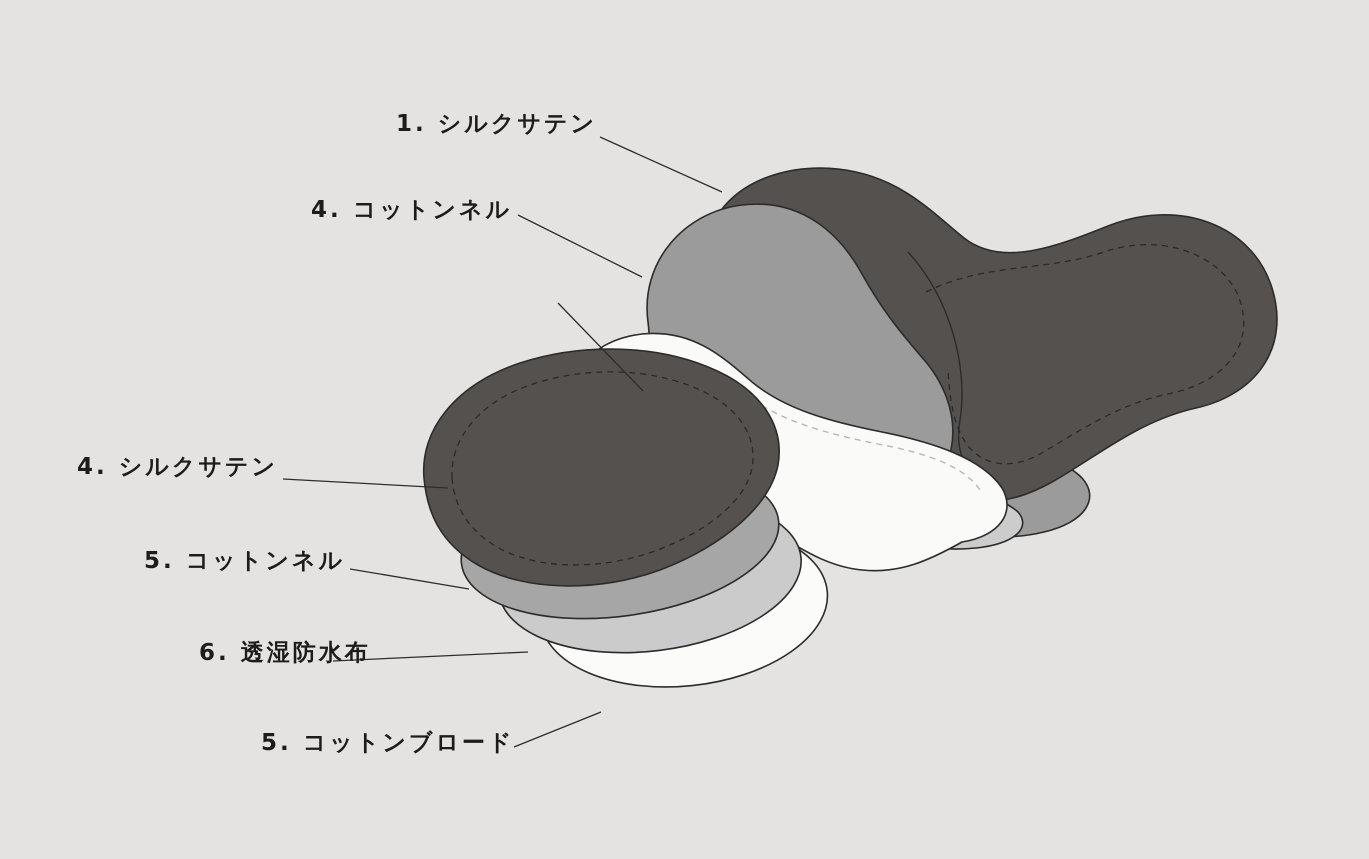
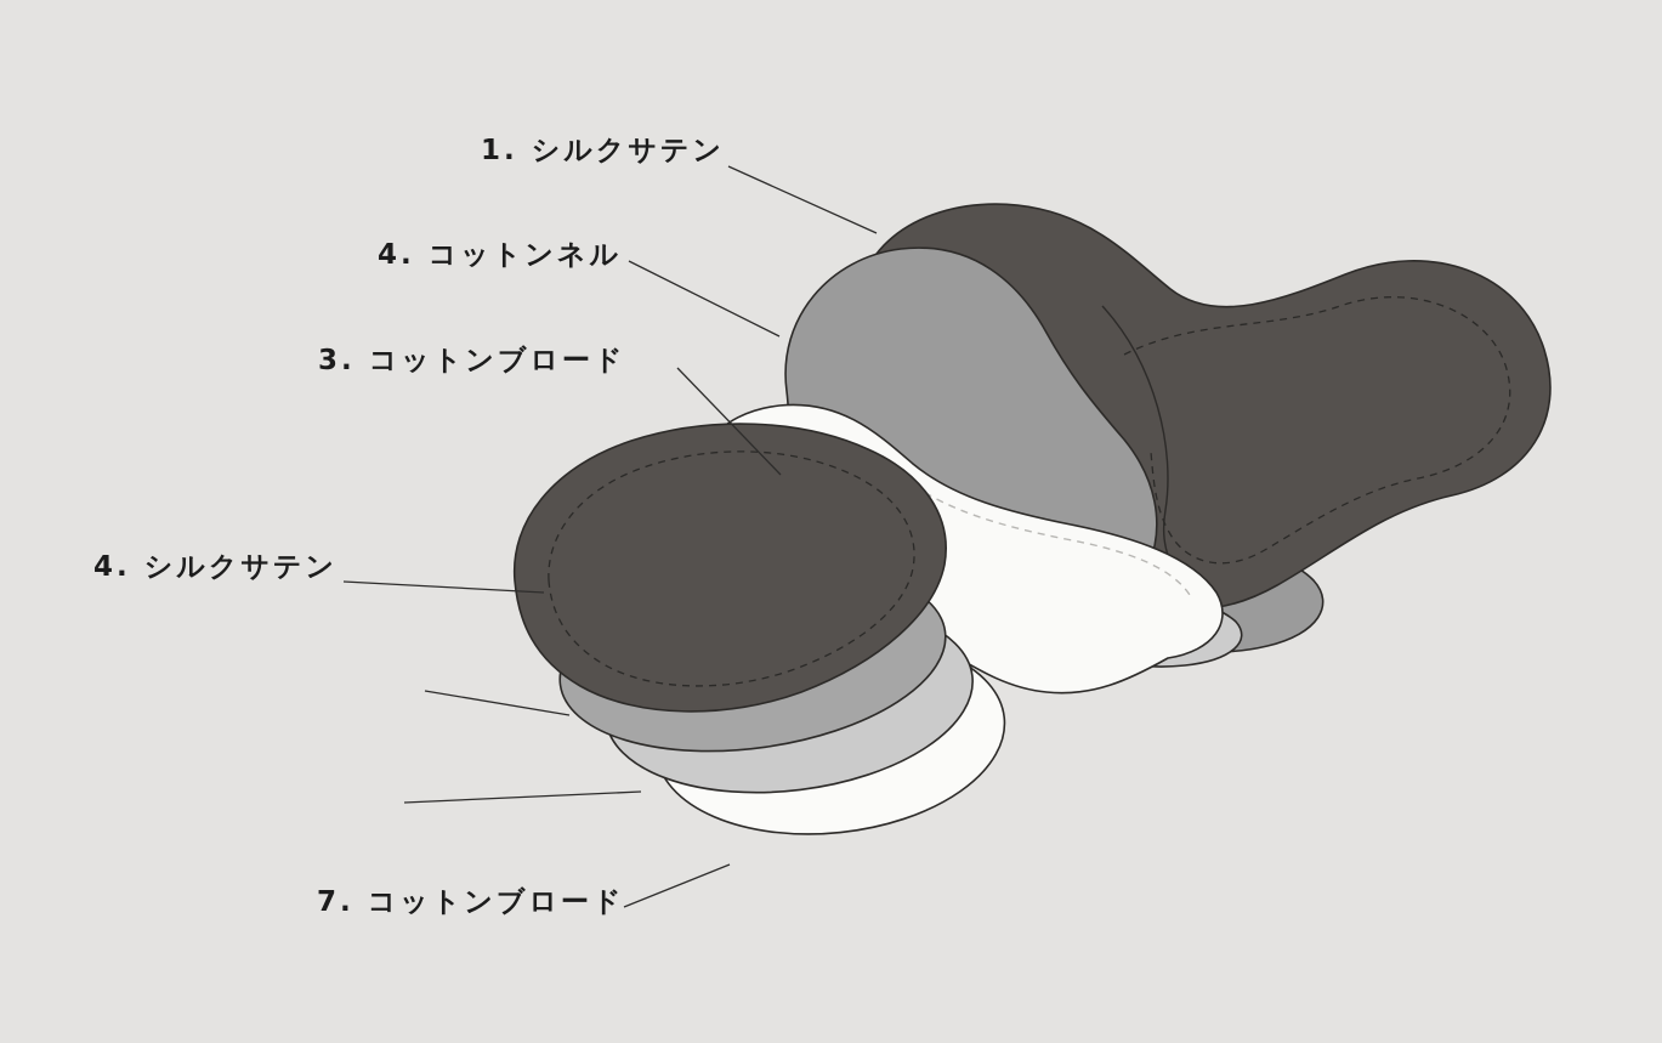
  1. シルクサテン
  4. コットンネル
+ 3. コットンブロード
  4. シルクサテン
- 5. コットンネル
- 6. 透湿防水布
- 5. コットンブロード
+ 7. コットンブロード
